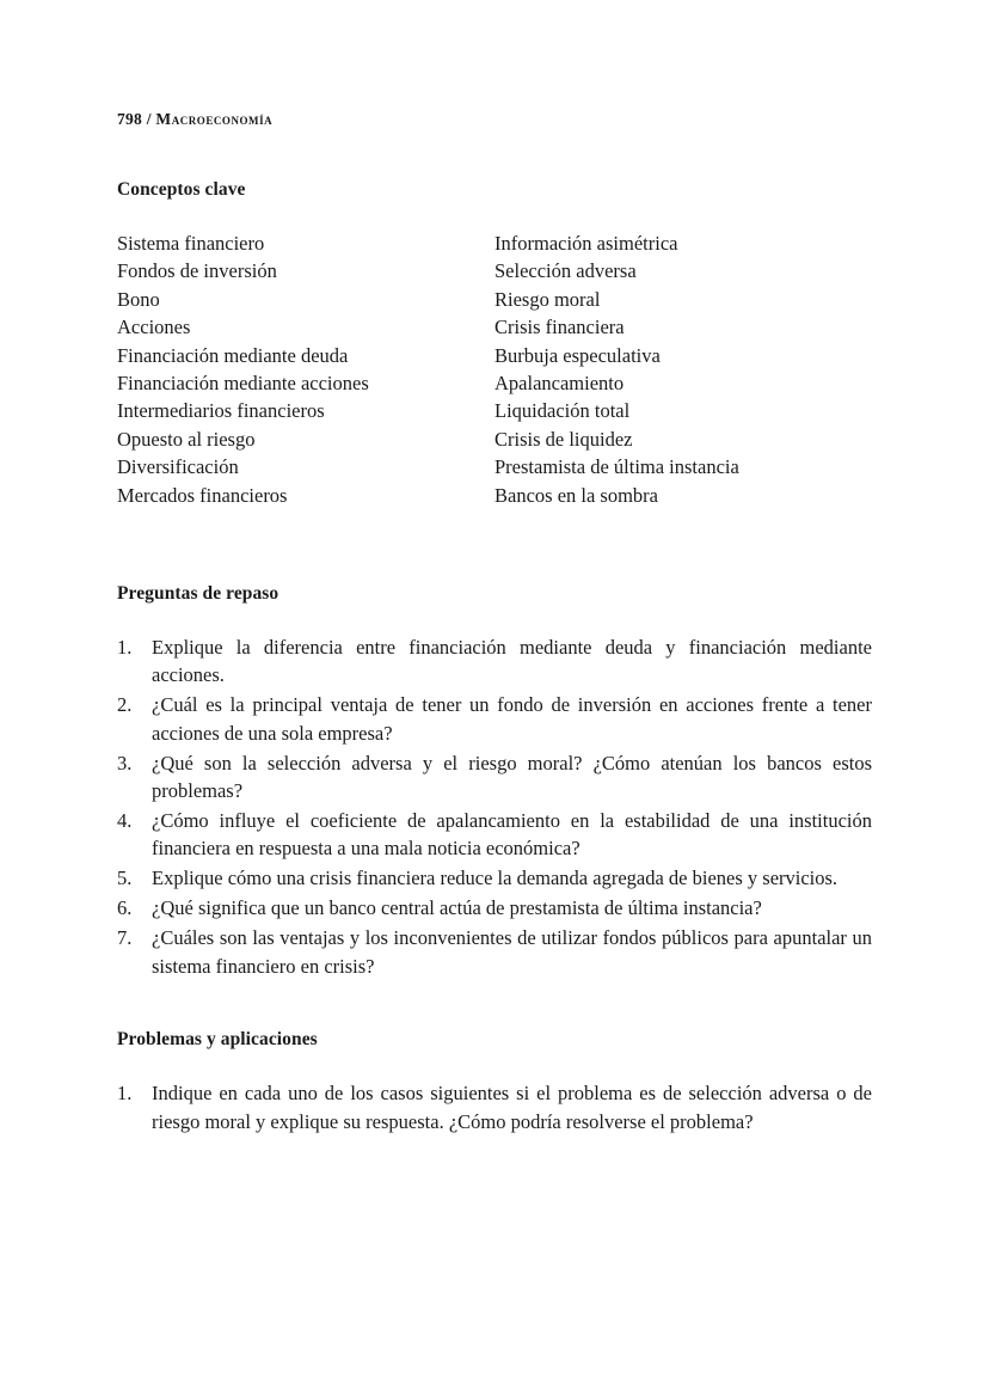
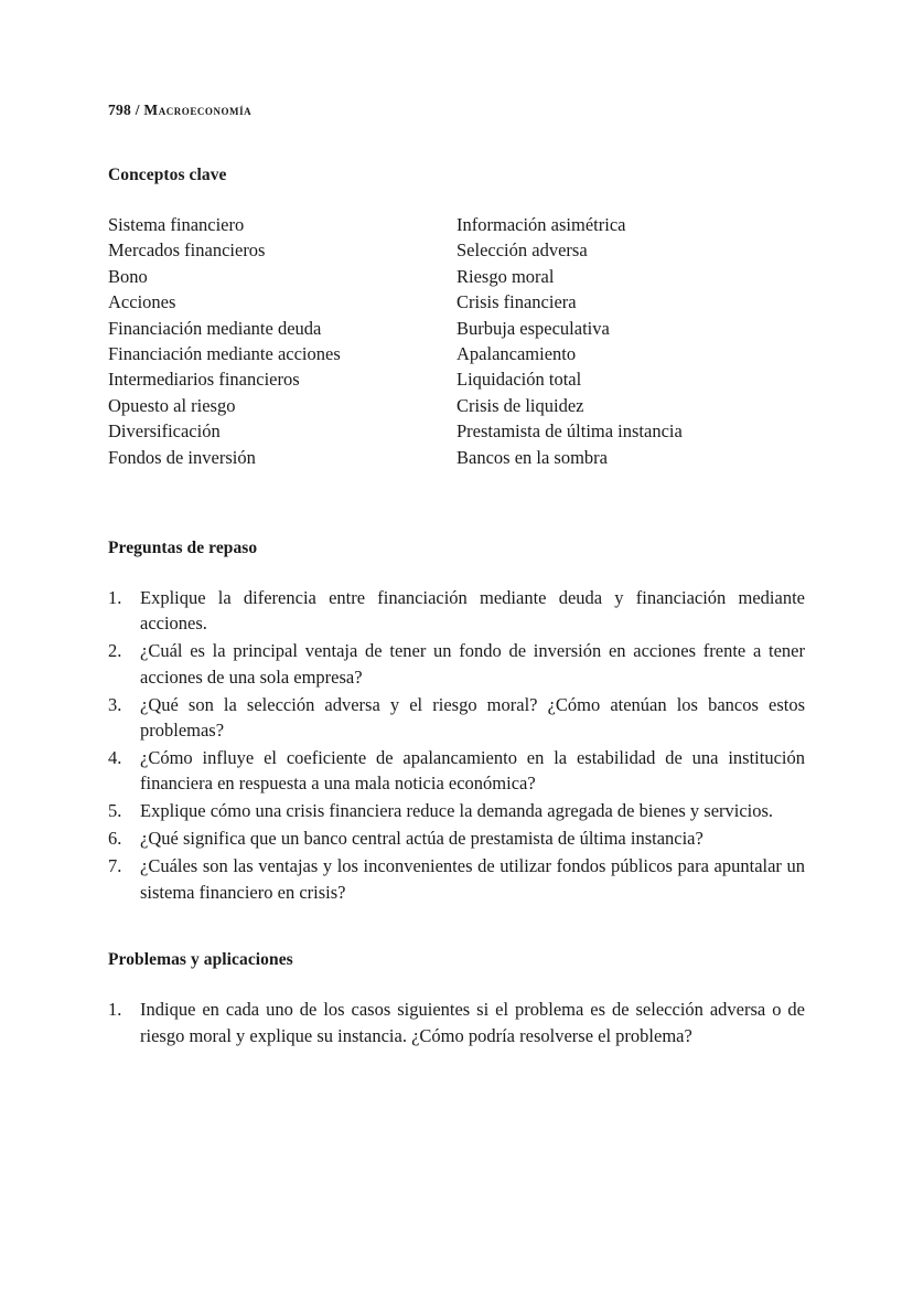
  798 / Macroeconomía
  Conceptos clave
  Sistema financiero
- Fondos de inversión
+ Mercados financieros
  Bono
  Acciones
  Financiación mediante deuda
  Financiación mediante acciones
  Intermediarios financieros
  Opuesto al riesgo
  Diversificación
- Mercados financieros
+ Fondos de inversión
  Información asimétrica
  Selección adversa
  Riesgo moral
  Crisis financiera
  Burbuja especulativa
  Apalancamiento
  Liquidación total
  Crisis de liquidez
  Prestamista de última instancia
  Bancos en la sombra
  Preguntas de repaso
  1.
  Explique la diferencia entre financiación mediante deuda y financiación mediante acciones.
  2.
  ¿Cuál es la principal ventaja de tener un fondo de inversión en acciones frente a tener acciones de una sola empresa?
  3.
  ¿Qué son la selección adversa y el riesgo moral? ¿Cómo atenúan los bancos estos problemas?
  4.
  ¿Cómo influye el coeficiente de apalancamiento en la estabilidad de una institución financiera en respuesta a una mala noticia económica?
  5.
  Explique cómo una crisis financiera reduce la demanda agregada de bienes y servicios.
  6.
  ¿Qué significa que un banco central actúa de prestamista de última instancia?
  7.
  ¿Cuáles son las ventajas y los inconvenientes de utilizar fondos públicos para apuntalar un sistema financiero en crisis?
  Problemas y aplicaciones
  1.
- Indique en cada uno de los casos siguientes si el problema es de selección adversa o de riesgo moral y explique su respuesta. ¿Cómo podría resolverse el problema?
+ Indique en cada uno de los casos siguientes si el problema es de selección adversa o de riesgo moral y explique su instancia. ¿Cómo podría resolverse el problema?
